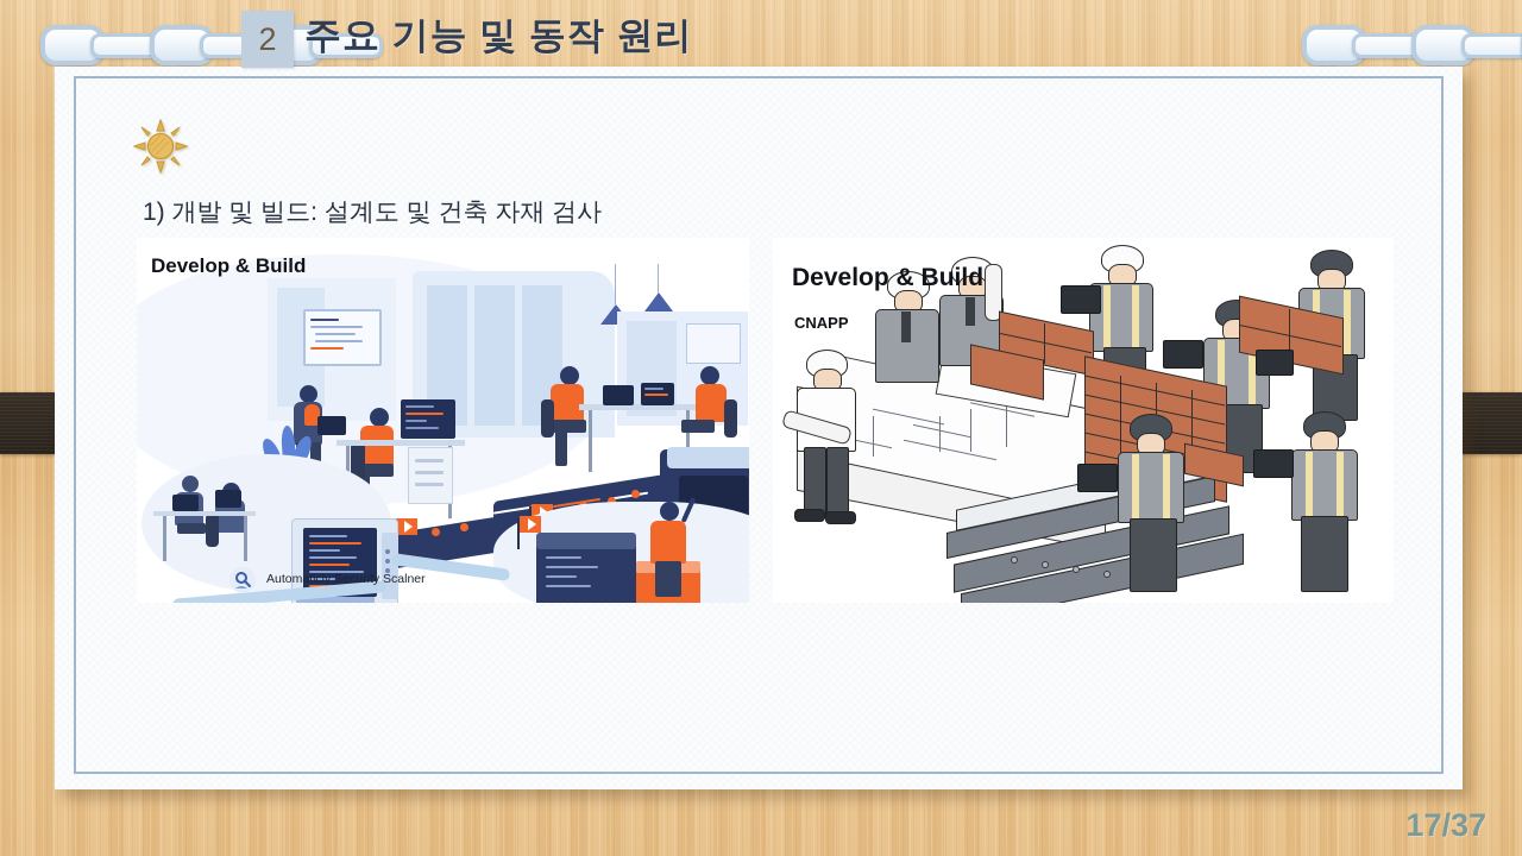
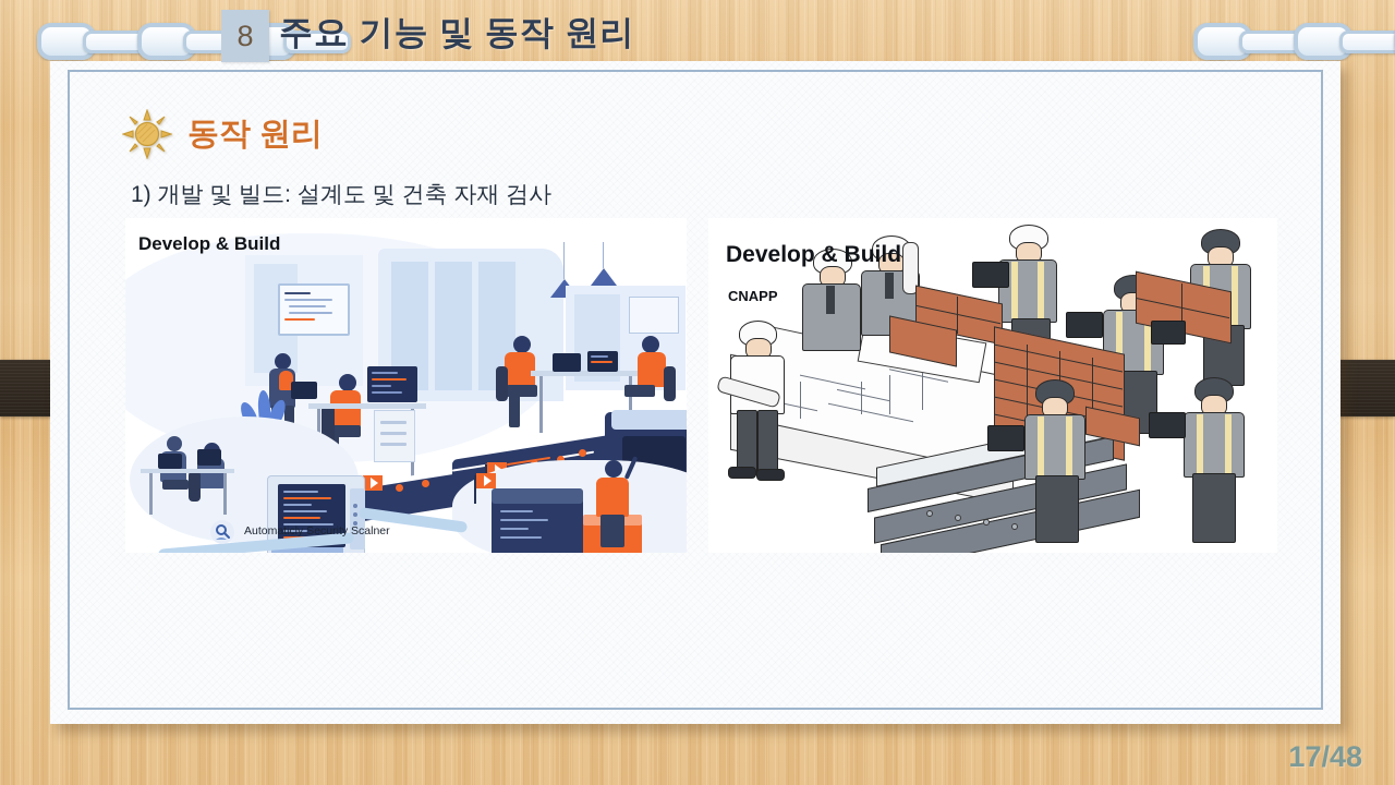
- 2
+ 8
  주요 기능 및 동작 원리
+ 동작 원리
  1) 개발 및 빌드: 설계도 및 건축 자재 검사
  Develop & Build
  Automaticly Security Scalner
  Develop & Build
  CNAPP
- 17/37
+ 17/48
